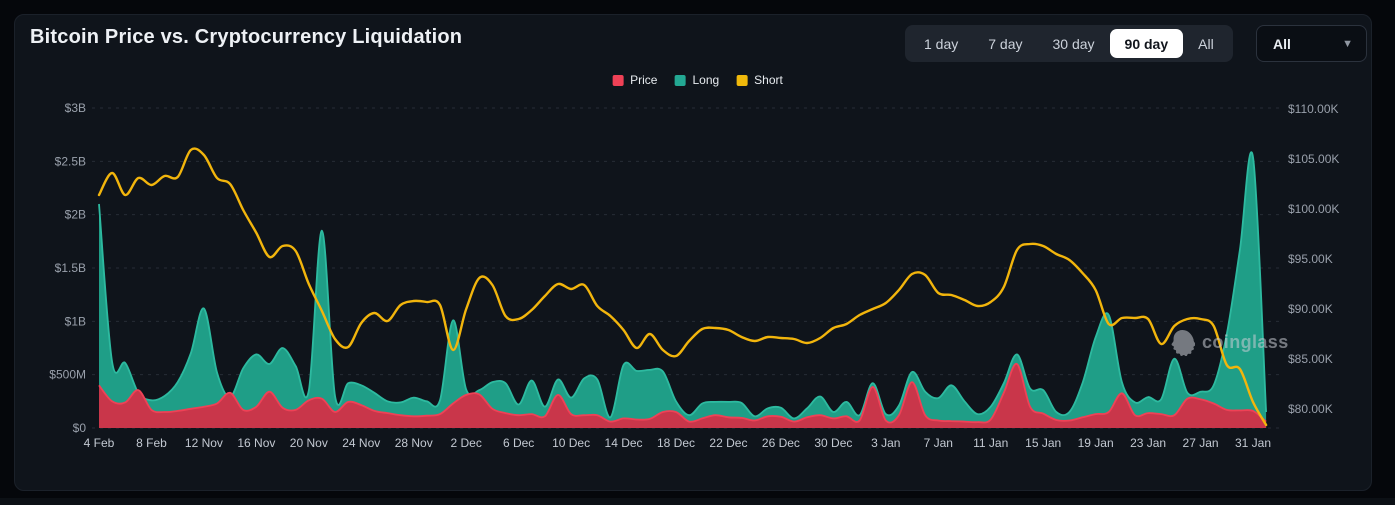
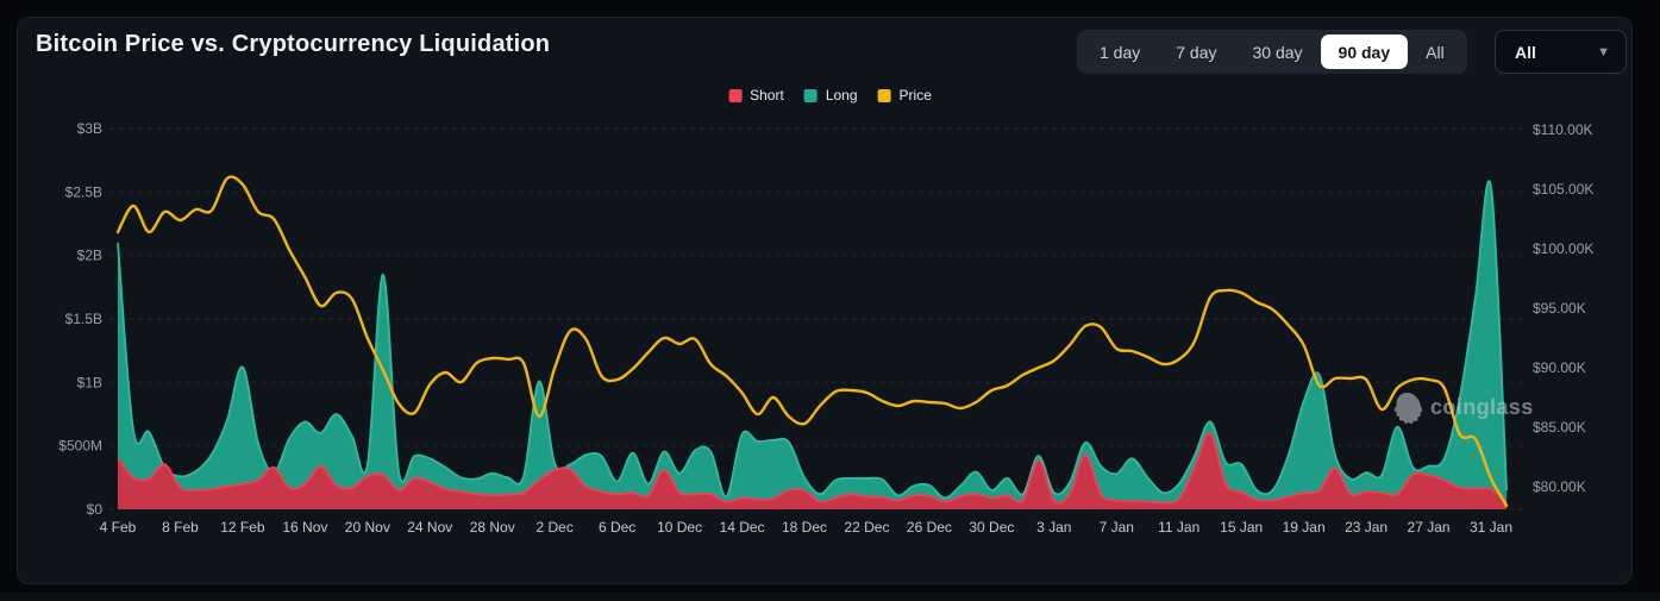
  Bitcoin Price vs. Cryptocurrency Liquidation
  1 day
  7 day
  30 day
  90 day
  All
  All
  ▼
- Price
+ Short
  Long
- Short
+ Price
  $3B
  $110.00K
  $2.5B
  $105.00K
  $2B
  $100.00K
  $1.5B
  $95.00K
  $1B
  $90.00K
  $500M
  $85.00K
  $0
  $80.00K
  4 Feb
  8 Feb
- 12 Nov
+ 12 Feb
  16 Nov
  20 Nov
  24 Nov
  28 Nov
  2 Dec
  6 Dec
  10 Dec
  14 Dec
  18 Dec
  22 Dec
  26 Dec
  30 Dec
  3 Jan
  7 Jan
  11 Jan
  15 Jan
  19 Jan
  23 Jan
  27 Jan
  31 Jan
  coinglass
